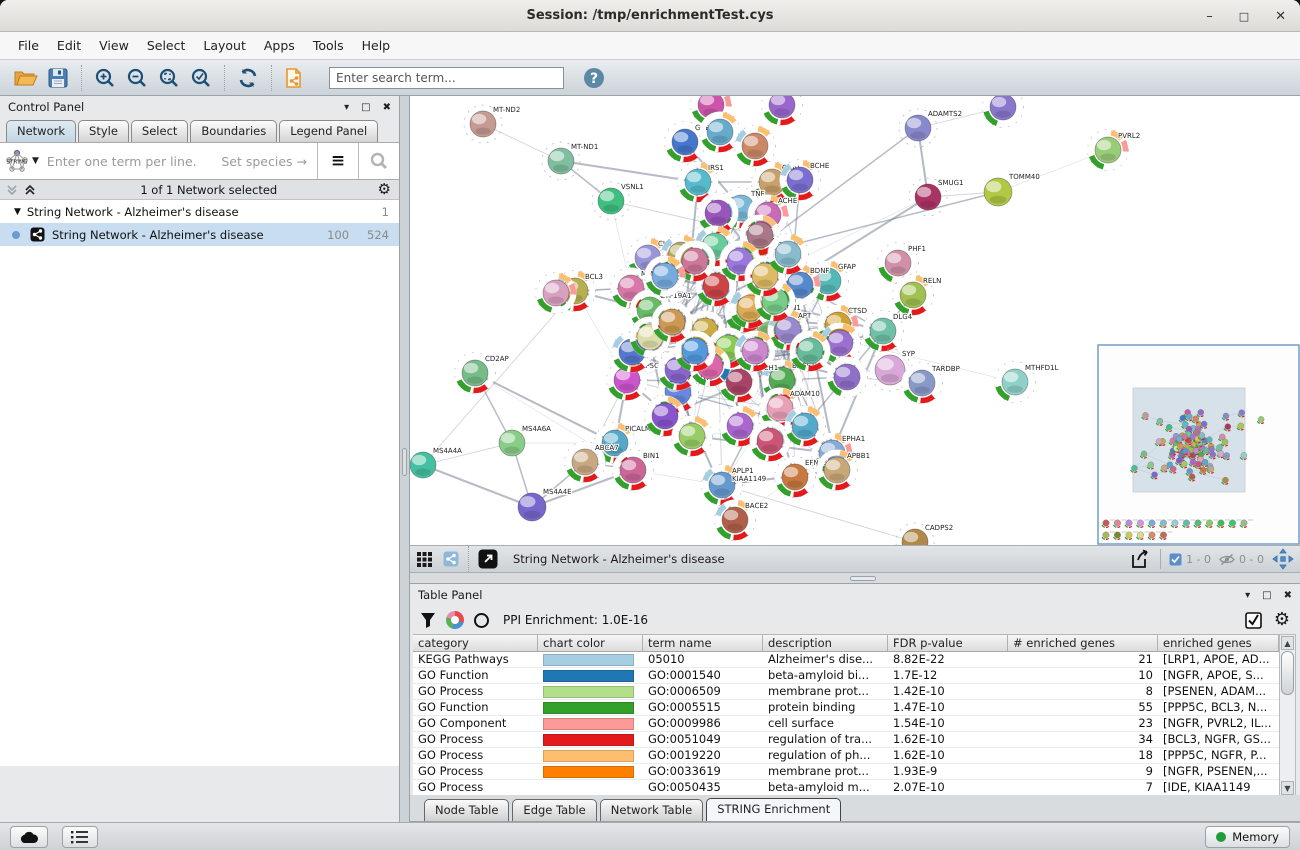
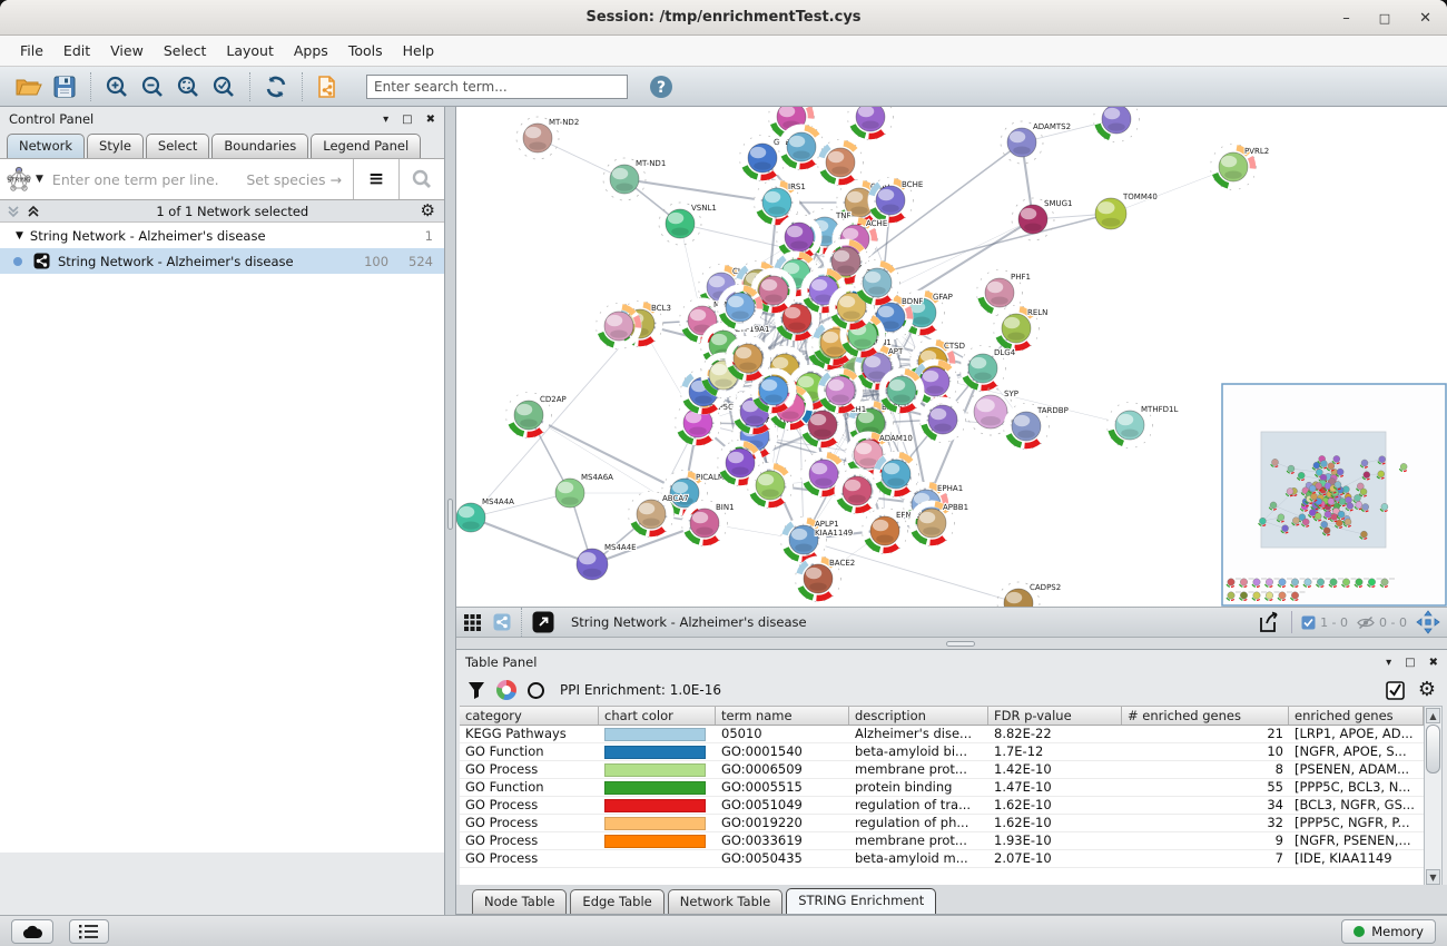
  Session: /tmp/enrichmentTest.cys
  –
  □
  ✕
  File
  Edit
  View
  Select
  Layout
  Apps
  Tools
  Help
  Enter search term...
  ?
  Control Panel
  ▾
  □
  ✖
  Network
  Style
  Select
  Boundaries
  Legend Panel
  ▼
  Enter one term per line.
  Set species →
  ≡
  1 of 1 Network selected
  ⚙
  ▼
  String Network - Alzheimer's disease
  1
  String Network - Alzheimer's disease
  100
  524
  MT-ND2
  MT-ND1
  VSNL1
  IRS1
  BCHE
  TNF
  ACHE
  BCL3
  P19A1
  GFAP
  BDNF
  PHF1
  RELN
  DLG4
  CTSD
  SYP
  TARDBP
  ADAM10
  APT
  EPHA1
  APLP1
  KIAA1149
  BACE2
  APBB1
  MTHFD1L
  CADPS2
  ADAMTS2
  PVRL2
  TOMM40
  SMUG1
  CD2AP
  MS4A6A
  MS4A4A
  MS4A4E
  PICALM
  ABCA7
  BIN1
  String Network - Alzheimer's disease
  1 - 0
  0 - 0
  Table Panel
  ▾
  □
  ✖
  PPI Enrichment: 1.0E-16
  ⚙
  category
  chart color
  term name
  description
  FDR p-value
  # enriched genes
  enriched genes
  KEGG Pathways
  05010
  Alzheimer's dise...
  8.82E-22
  21
  [LRP1, APOE, AD...
  GO Function
  GO:0001540
  beta-amyloid bi...
  1.7E-12
  10
  [NGFR, APOE, S...
  GO Process
  GO:0006509
  membrane prot...
  1.42E-10
  8
  [PSENEN, ADAM...
  GO Function
  GO:0005515
  protein binding
  1.47E-10
  55
  [PPP5C, BCL3, N...
- GO Component
- GO:0009986
- cell surface
- 1.54E-10
- 23
- [NGFR, PVRL2, IL...
  GO Process
  GO:0051049
  regulation of tra...
  1.62E-10
  34
  [BCL3, NGFR, GS...
  GO Process
  GO:0019220
  regulation of ph...
  1.62E-10
- 18
+ 32
  [PPP5C, NGFR, P...
  GO Process
  GO:0033619
  membrane prot...
- 1.93E-9
+ 1.93E-10
  9
  [NGFR, PSENEN,...
  GO Process
  GO:0050435
  beta-amyloid m...
  2.07E-10
  7
  [IDE, KIAA1149
  ▲
  ▼
  Node Table
  Edge Table
  Network Table
  STRING Enrichment
  Memory
